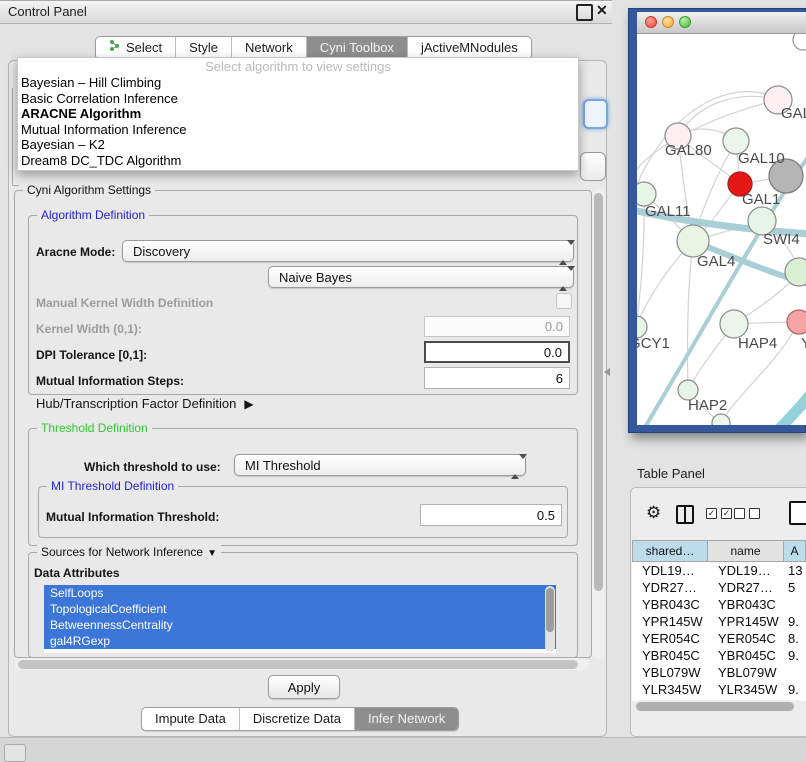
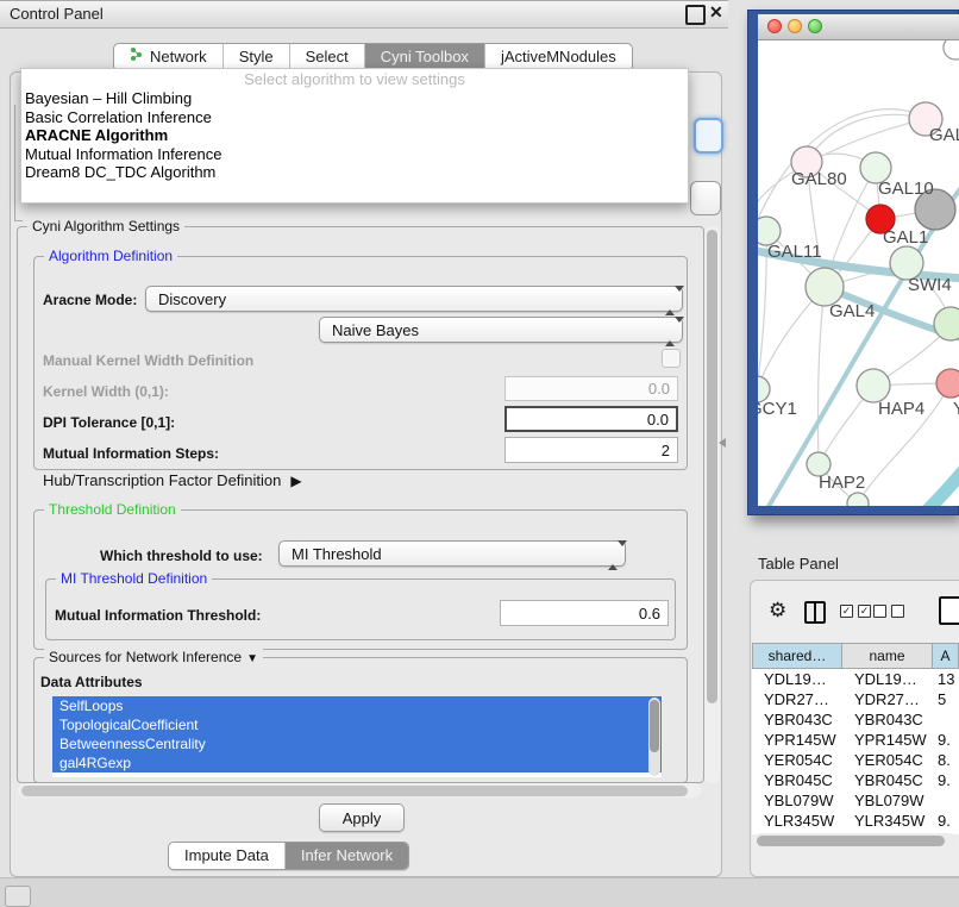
  Control Panel
  ✕
- Select
+ Network
  Style
- Network
+ Select
  Cyni Toolbox
  jActiveMNodules
  Select algorithm to view settings
  Bayesian – Hill Climbing
  Basic Correlation Inference
  ARACNE Algorithm
  Mutual Information Inference
- Bayesian – K2
  Dream8 DC_TDC Algorithm
  Cyni Algorithm Settings
  Algorithm Definition
  Aracne Mode:
  Discovery
  Naive Bayes
  Manual Kernel Width Definition
  Kernel Width (0,1):
  0.0
  DPI Tolerance [0,1]:
  0.0
  Mutual Information Steps:
- 6
+ 2
  Hub/Transcription Factor Definition ▶
  Threshold Definition
  Which threshold to use:
  MI Threshold
  MI Threshold Definition
  Mutual Information Threshold:
- 0.5
+ 0.6
  Sources for Network Inference ▼
  Data Attributes
  SelfLoops
  TopologicalCoefficient
  BetweennessCentrality
  gal4RGexp
  Apply
  Impute Data
- Discretize Data
  Infer Network
  GAL80
  GAL10
  GAL1
  GAL11
  SWI4
  GAL4
  CY1
  HAP4
  HAP2
  Table Panel
  ⚙
  ✓
  ✓
  shared…
  name
  A
  YDL19…
  YDL19…
  13
  YDR27…
  YDR27…
  5
  YBR043C
  YBR043C
  YPR145W
  YPR145W
  9.
  YER054C
  YER054C
  8.
  YBR045C
  YBR045C
  9.
  YBL079W
  YBL079W
  YLR345W
  YLR345W
  9.
